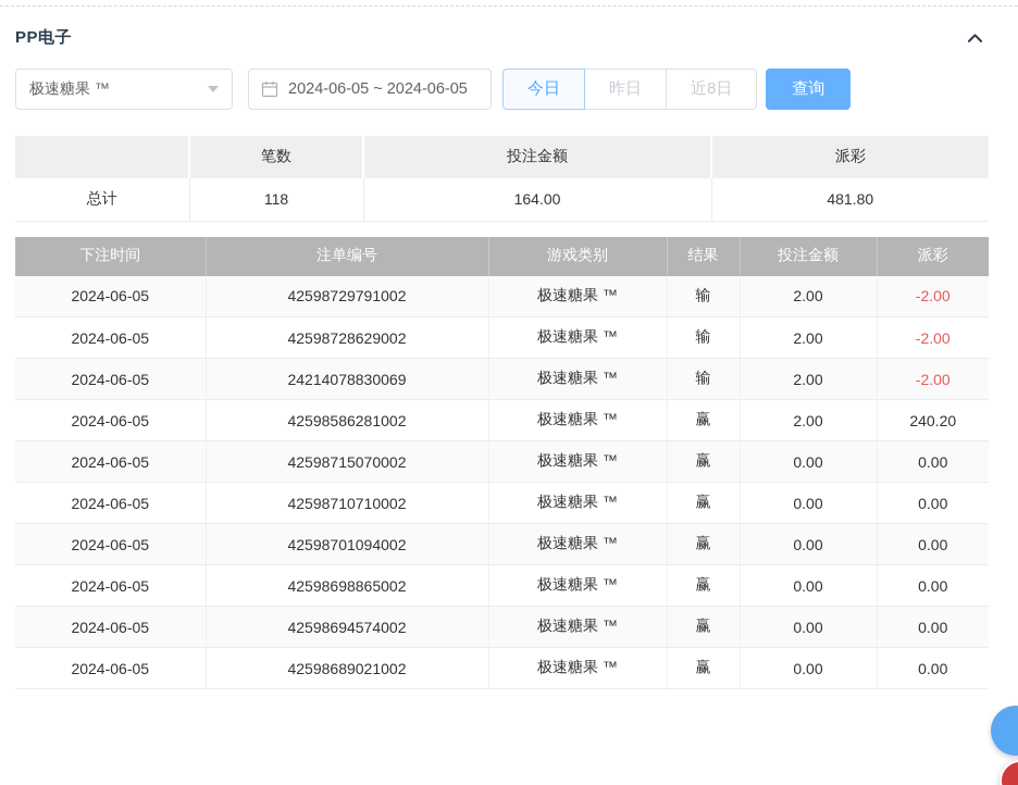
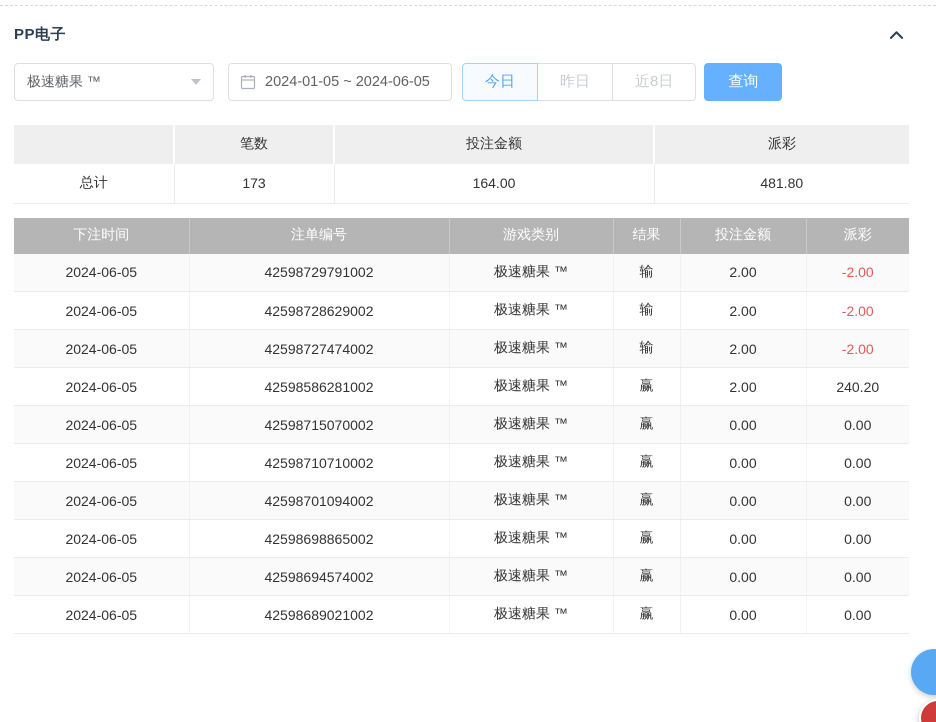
  PP电子
  极速糖果 ™
- 2024-06-05 ~ 2024-06-05
+ 2024-01-05 ~ 2024-06-05
  今日
  昨日
  近8日
  查询
  	笔数	投注金额	派彩
- 总计	118	164.00	481.80
+ 总计	173	164.00	481.80
  下注时间	注单编号	游戏类别	结果	投注金额	派彩
  2024-06-05	42598729791002	极速糖果 ™	输	2.00	-2.00
  2024-06-05	42598728629002	极速糖果 ™	输	2.00	-2.00
- 2024-06-05	24214078830069	极速糖果 ™	输	2.00	-2.00
+ 2024-06-05	42598727474002	极速糖果 ™	输	2.00	-2.00
  2024-06-05	42598586281002	极速糖果 ™	赢	2.00	240.20
  2024-06-05	42598715070002	极速糖果 ™	赢	0.00	0.00
  2024-06-05	42598710710002	极速糖果 ™	赢	0.00	0.00
  2024-06-05	42598701094002	极速糖果 ™	赢	0.00	0.00
  2024-06-05	42598698865002	极速糖果 ™	赢	0.00	0.00
  2024-06-05	42598694574002	极速糖果 ™	赢	0.00	0.00
  2024-06-05	42598689021002	极速糖果 ™	赢	0.00	0.00
